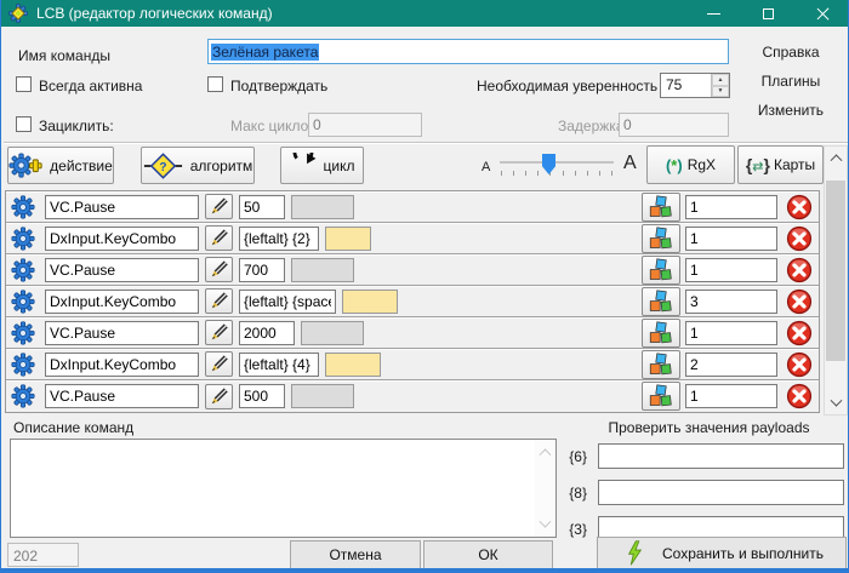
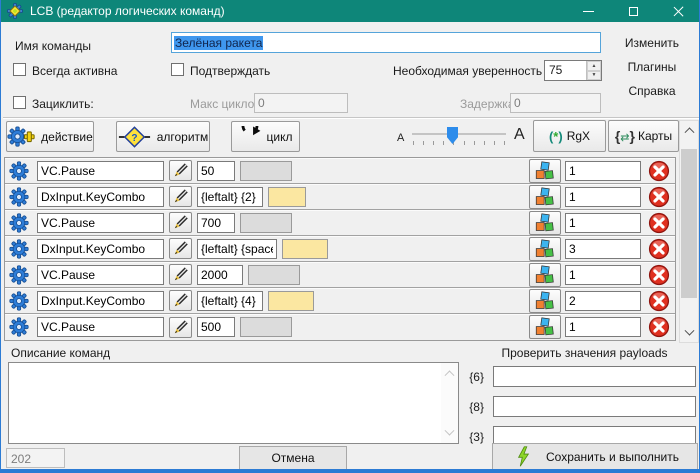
  LCB (редактор логических команд)
  Имя команды
  Зелёная ракета
- Справка
+ Изменить
  Плагины
- Изменить
+ Справка
  Всегда активна
  Подтверждать
  Необходимая уверенность
  75
  Зациклить:
  Макс цикло
  0
  Задержк
  0
  действие
  алгоритм
  цикл
  A
  A
  (*)
  RgX
  {⇄}
  Карты
  VC.Pause
  50
  1
  DxInput.KeyCombo
  {leftalt} {2}
  1
  VC.Pause
  700
  1
  DxInput.KeyCombo
  {leftalt} {spac
  3
  VC.Pause
  2000
  1
  DxInput.KeyCombo
  {leftalt} {4}
  2
  VC.Pause
  500
  1
  Описание команд
  Проверить значения payloads
  {6}
  {8}
  {3}
  202
  Отмена
- ОК
  Сохранить и выполнить
